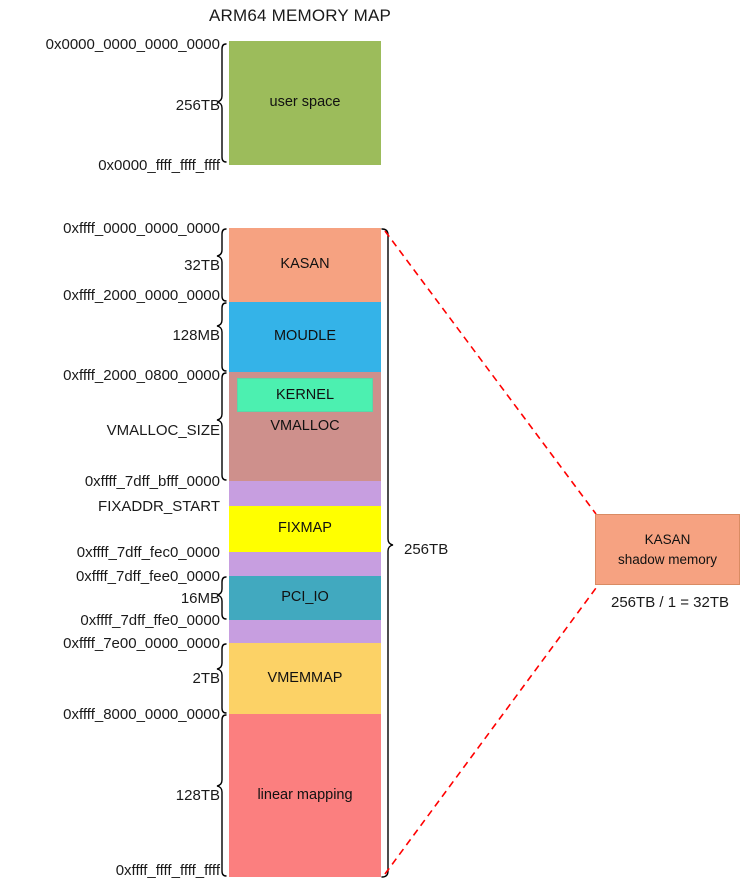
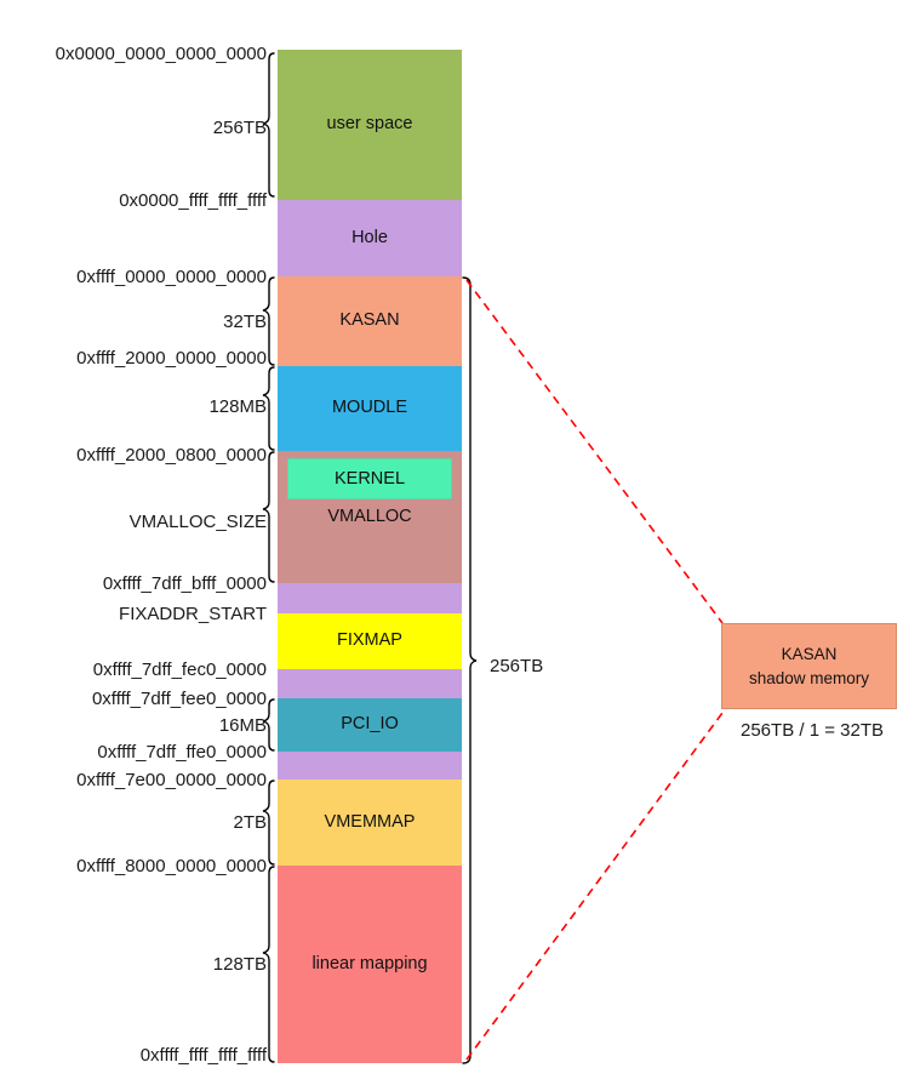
- ARM64 MEMORY MAP
  user space
+ Hole
  KASAN
  MOUDLE
  VMALLOC
  FIXMAP
  PCI_IO
  VMEMMAP
  linear mapping
  KERNEL
  0x0000_0000_0000_0000
  256TB
  0x0000_ffff_ffff_ffff
  0xffff_0000_0000_0000
  32TB
  0xffff_2000_0000_0000
  128MB
  0xffff_2000_0800_0000
  VMALLOC_SIZE
  0xffff_7dff_bfff_0000
  FIXADDR_START
  0xffff_7dff_fec0_0000
  0xffff_7dff_fee0_0000
  16MB
  0xffff_7dff_ffe0_0000
  0xffff_7e00_0000_0000
  2TB
  0xffff_8000_0000_0000
  128TB
  0xffff_ffff_ffff_ffff
  256TB
  KASAN
  shadow memory
  256TB / 1 = 32TB
